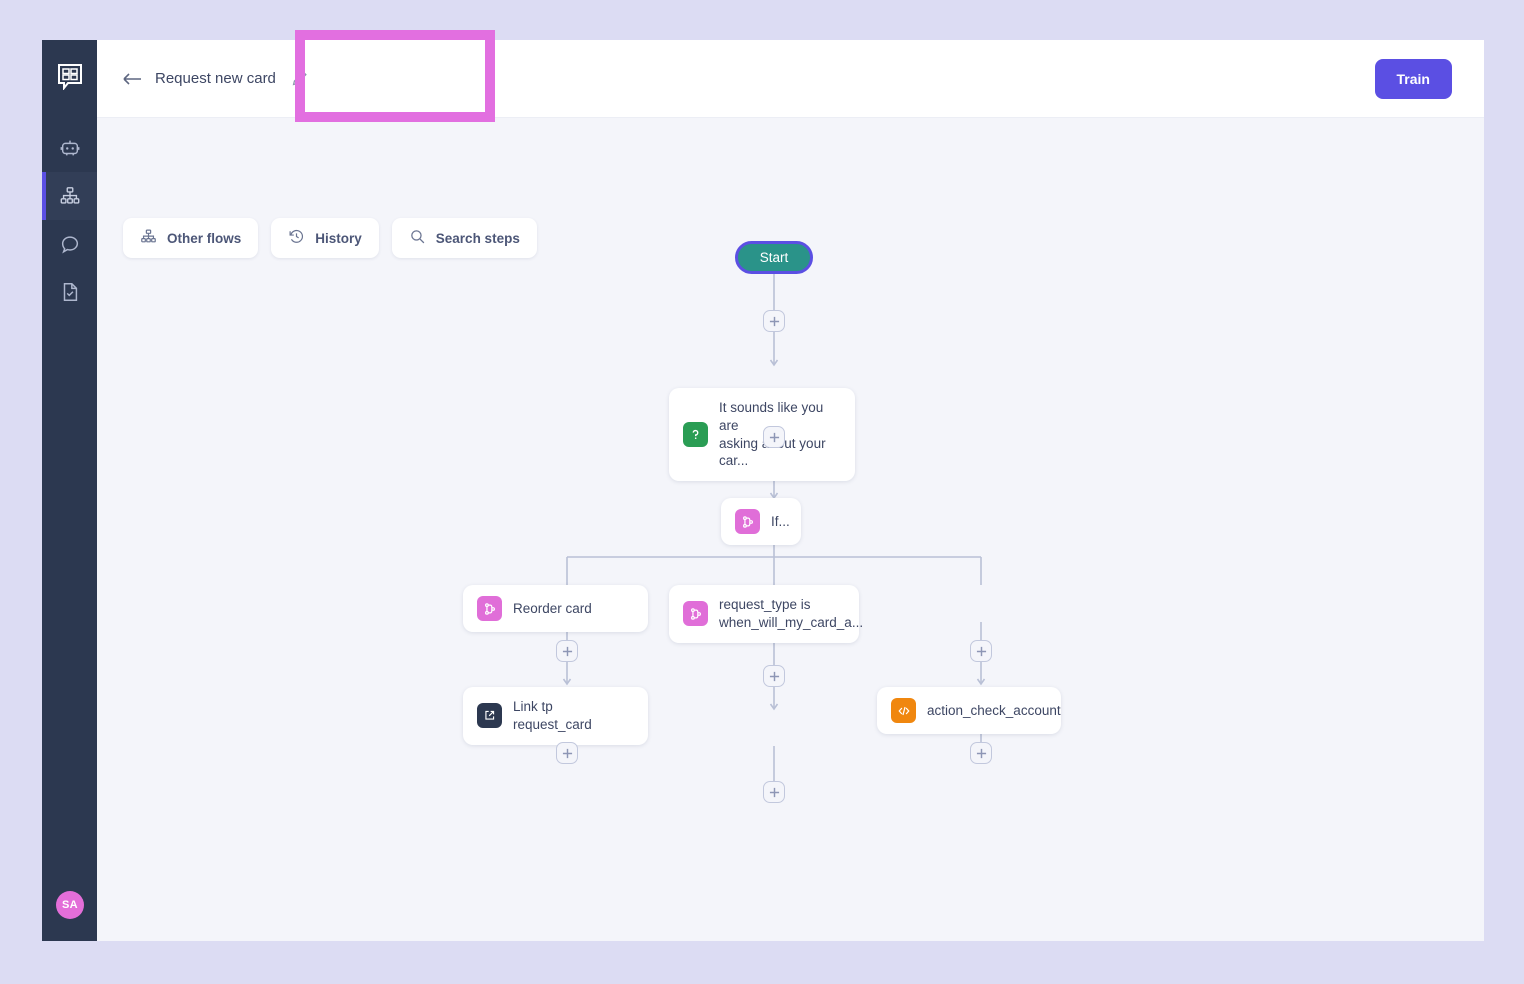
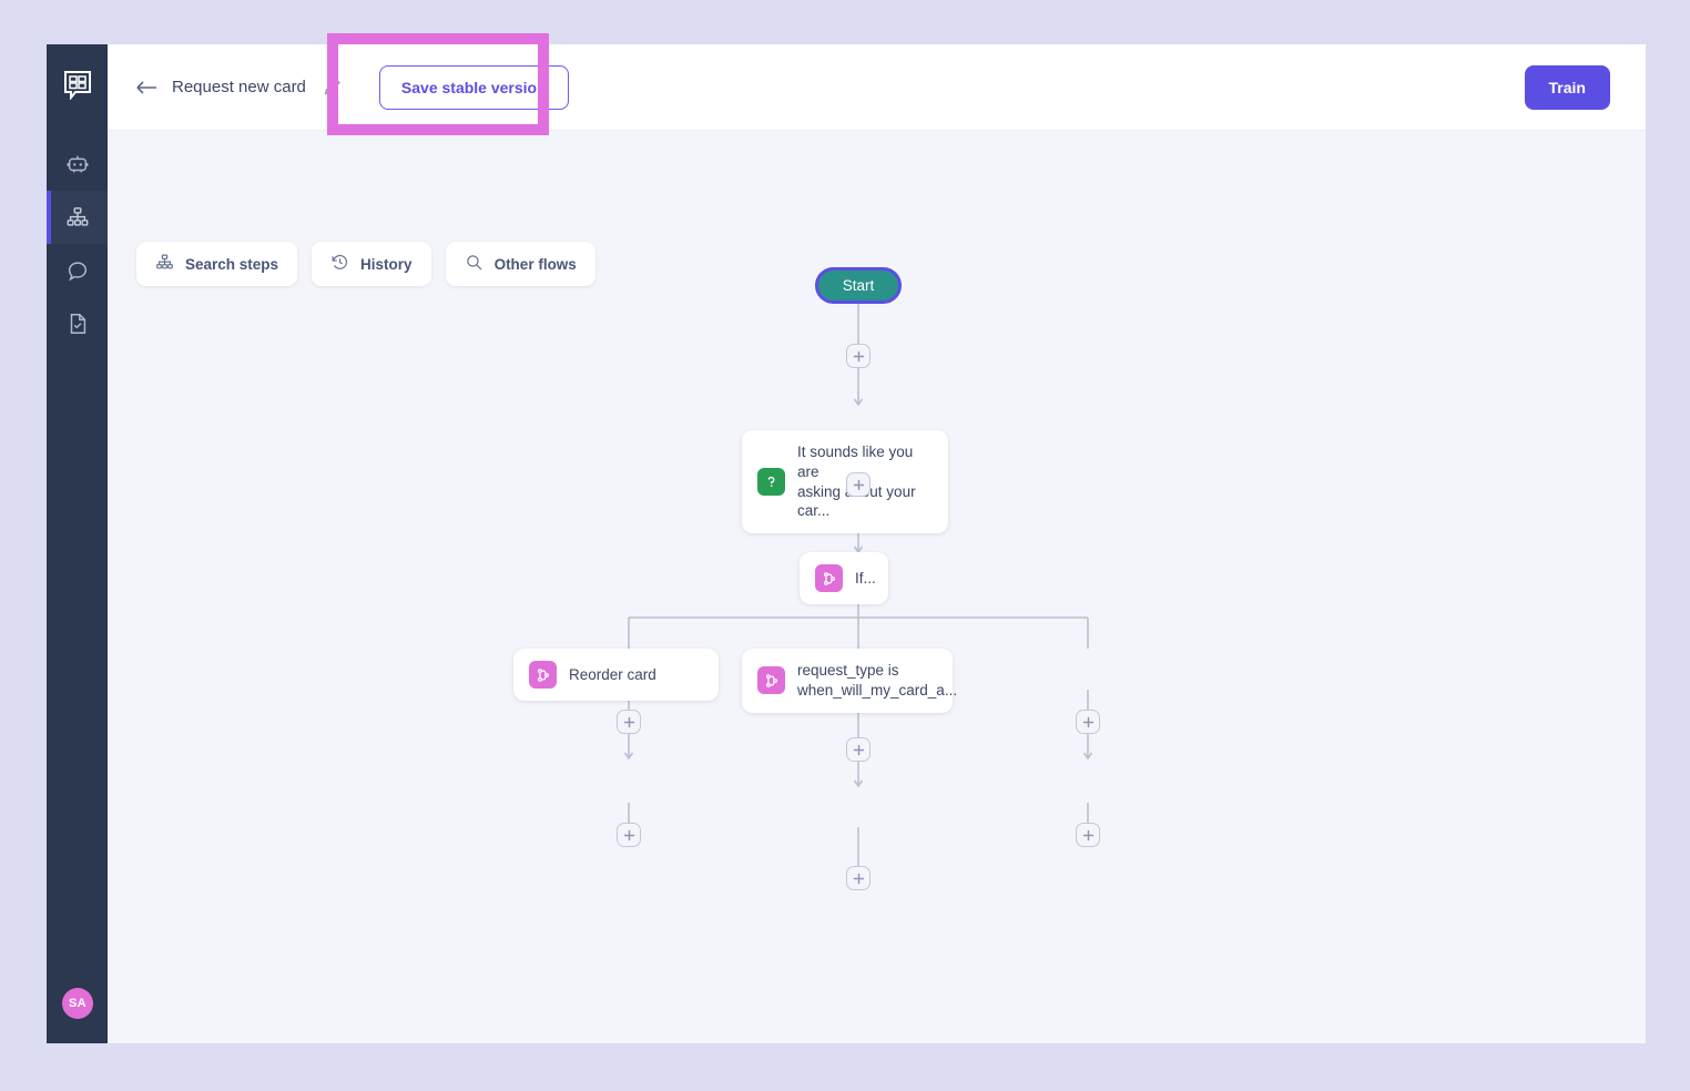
  SA
  Request new card
+ Save stable version
  Train
- Other flows
+ Search steps
  History
- Search steps
+ Other flows
  Start
  It sounds like you are
  askingut your car...
  If...
  Reorder card
  request_type is
  when_will_my_card_a...
- Link tp request_card
- action_check_account
